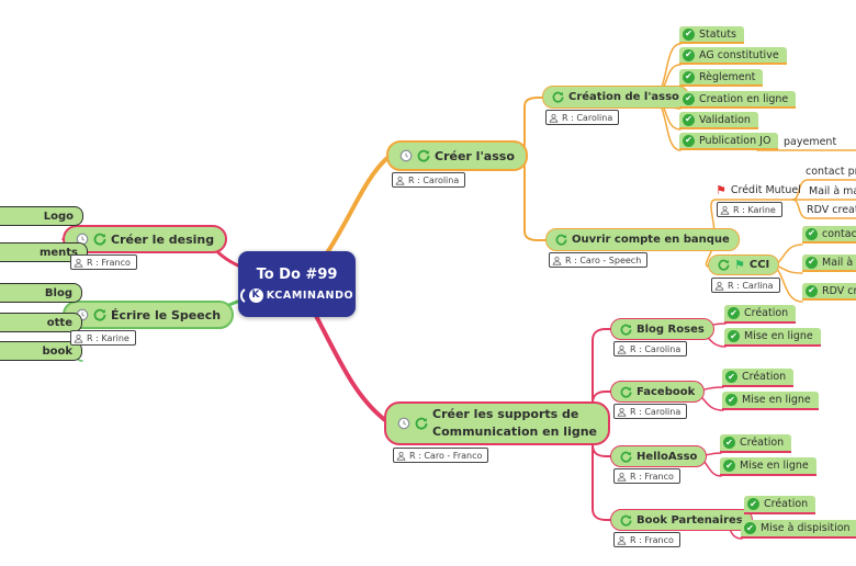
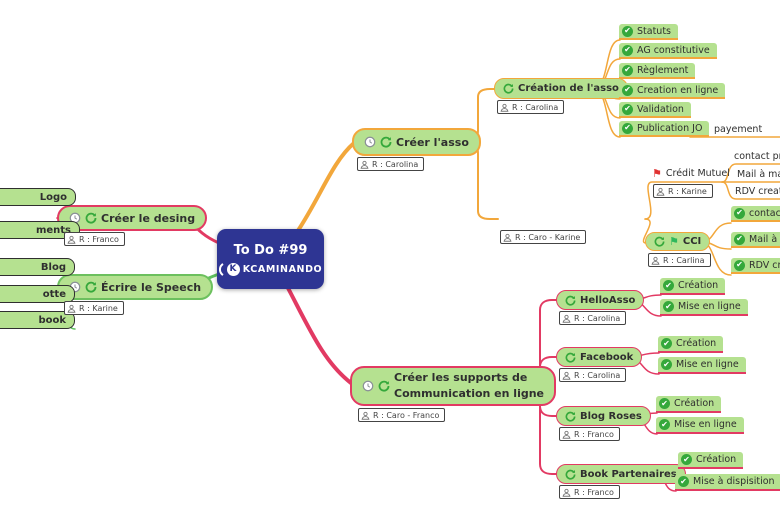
  To Do #99
  K
  KCAMINANDO
  Créer le desing
  R : Franco
  Logo
  ments
  Écrire le Speech
  R : Karine
  Blog
  otte
  book
  Créer l'asso
  R : Carolina
  Création de l'asso
  R : Carolina
  ✔
  Statuts
  ✔
  AG constitutive
  ✔
  Règlement
  ✔
  Creation en ligne
  ✔
  Validation
  ✔
  Publication JO
  payement
- Ouvrir compte en banque
- R : Caro - Speech
+ R : Caro - Karine
  ⚑
  Crédit Mutuel
  R : Karine
  contact p
  ⚑
  CCI
  R : Carlina
  ✔
  ✔
  ✔
  Créer les supports de
  Communication en ligne
  R : Caro - Franco
- Blog Roses
+ HelloAsso
  R : Carolina
  ✔
  Création
  ✔
  Mise en ligne
  Facebook
  R : Carolina
  ✔
  Création
  ✔
  Mise en ligne
- HelloAsso
+ Blog Roses
  R : Franco
  ✔
  Création
  ✔
  Mise en ligne
  Book Partenaires
  R : Franco
  ✔
  Création
  ✔
  Mise à dispisition
